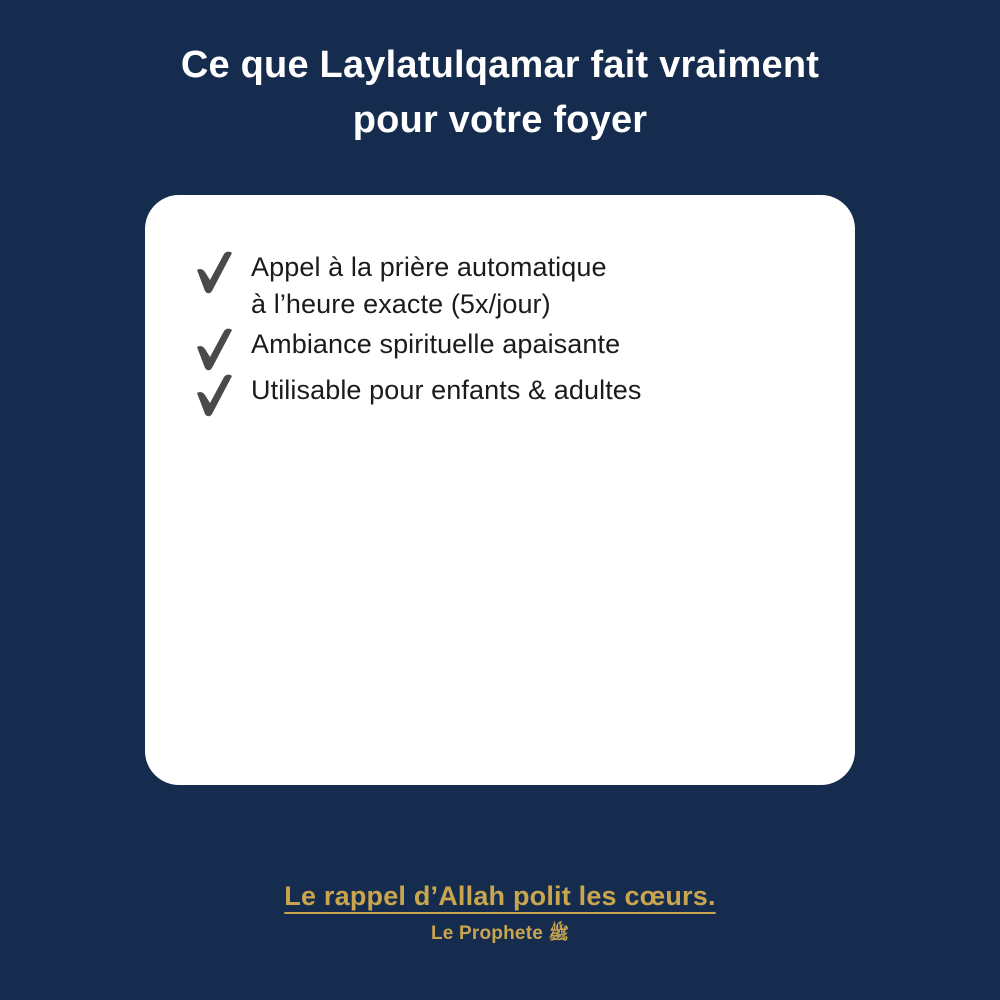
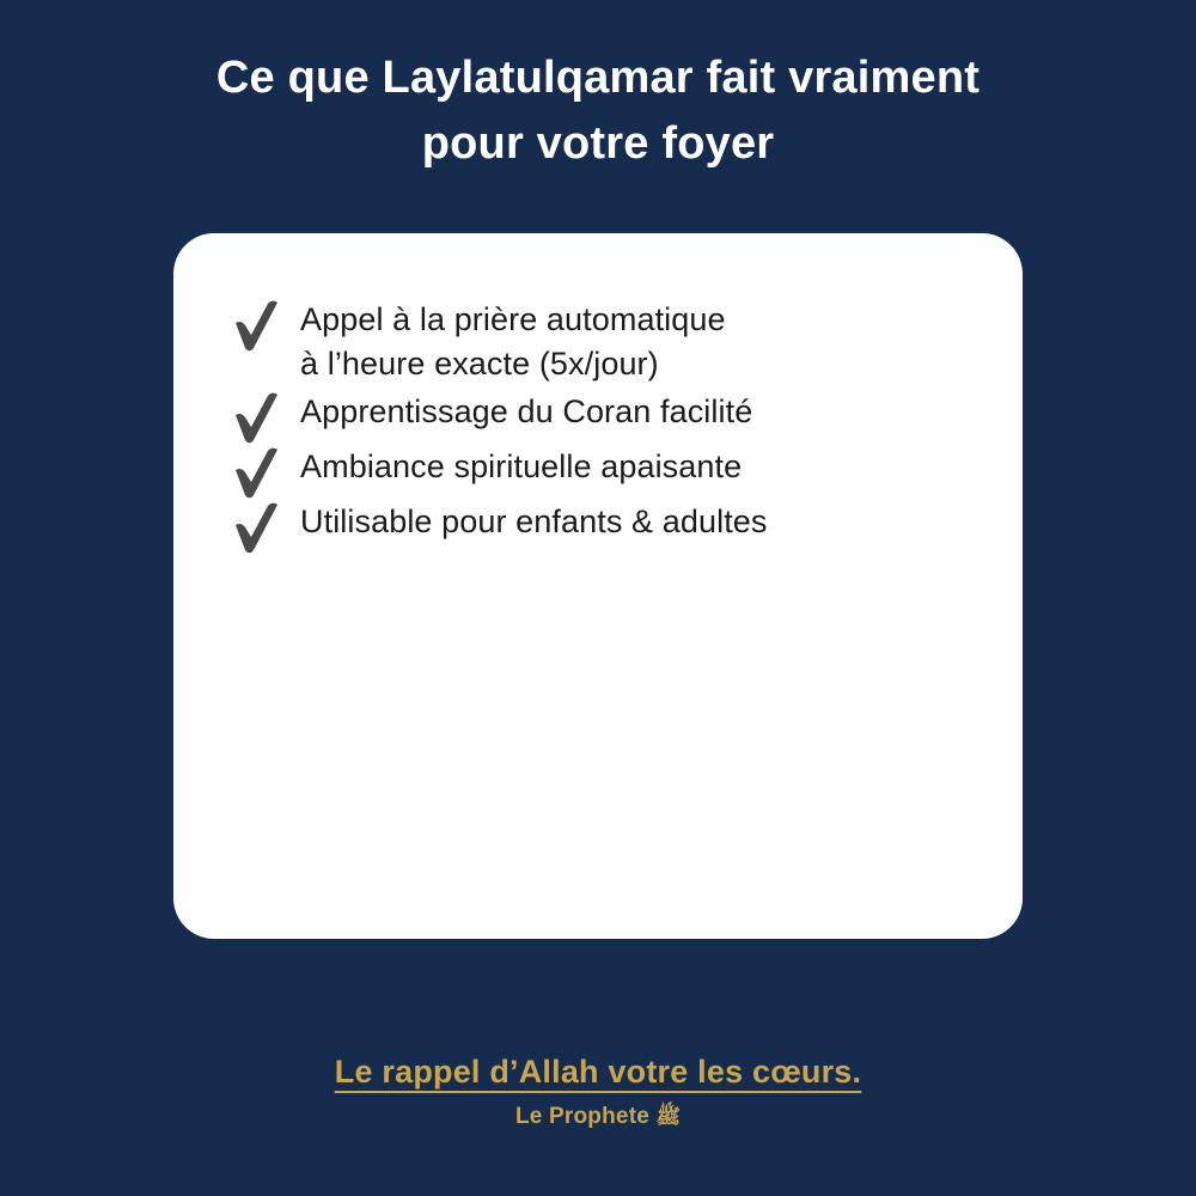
  Ce que Laylatulqamar fait vraiment
  pour votre foyer
  Appel à la prière automatique
  à l’heure exacte (5x/jour)
+ Apprentissage du Coran facilité
  Ambiance spirituelle apaisante
  Utilisable pour enfants & adultes
- Le rappel d’Allah polit les cœurs.
+ Le rappel d’Allah votre les cœurs.
  Le Prophete ﷺ
